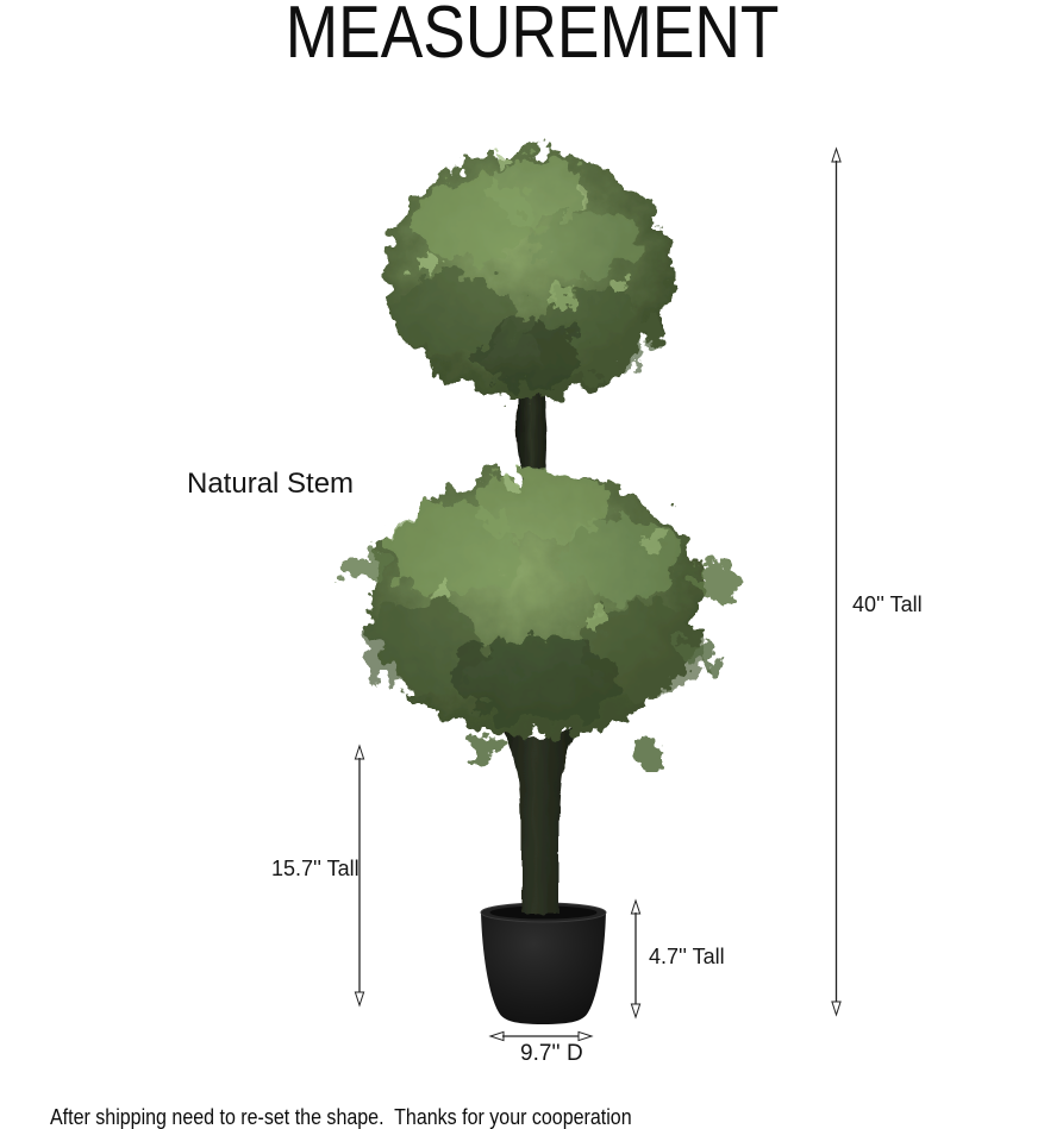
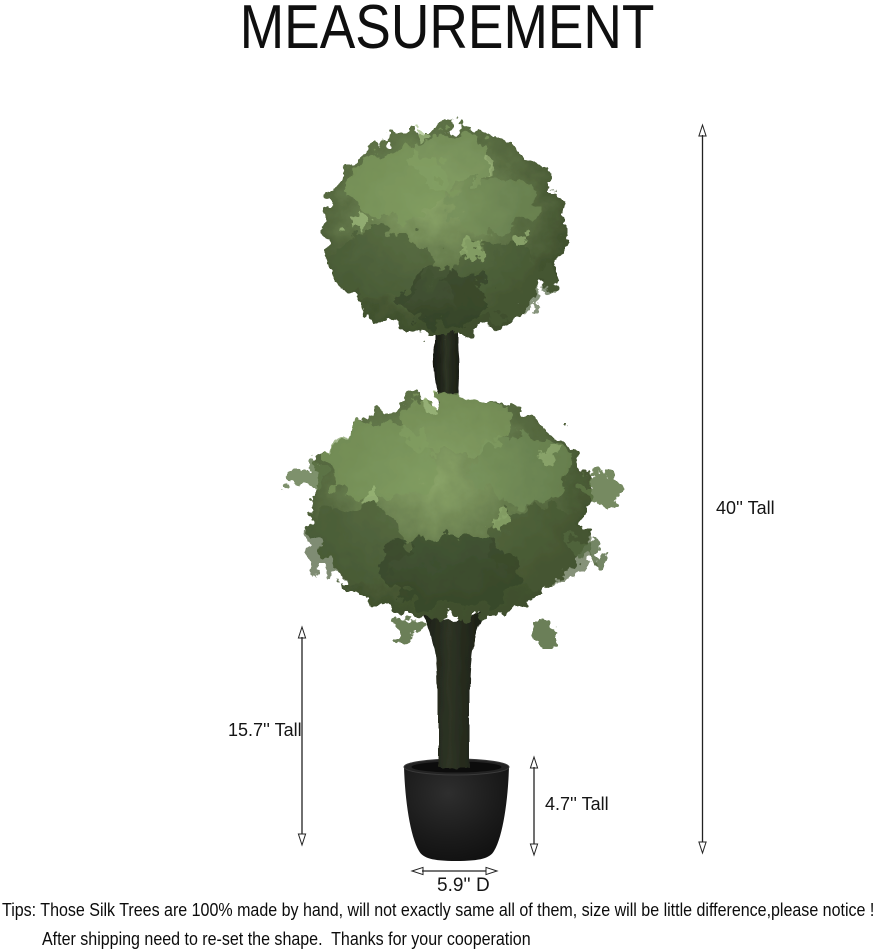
  MEASUREMENT
- Natural Stem
  40'' Tall
  15.7'' Tall
  4.7'' Tall
- 9.7'' D
+ 5.9'' D
+ Tips: Those Silk Trees are 100% made by hand, will not exactly same all of them, size will be little difference,please notice !
  After shipping need to re-set the shape. Thanks for your cooperation
